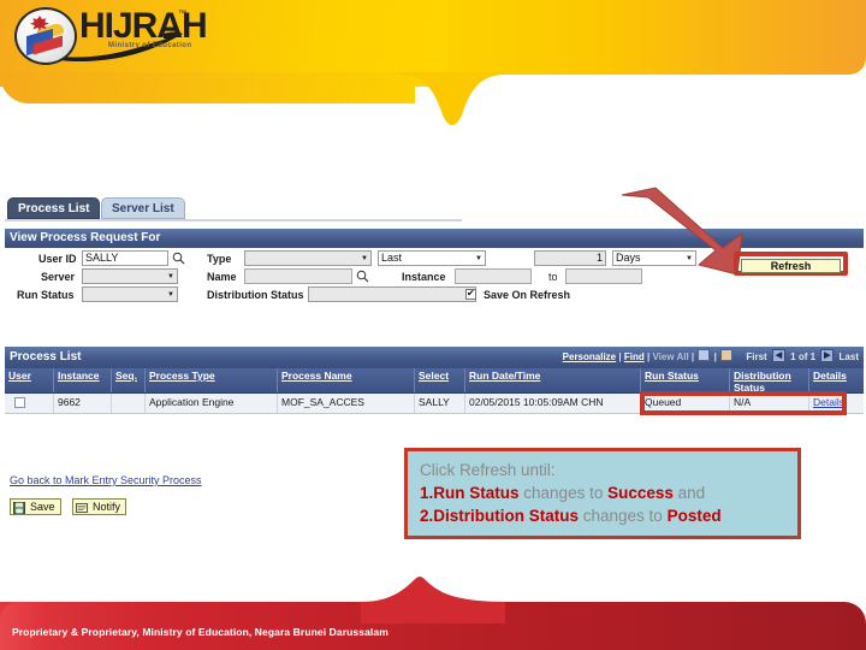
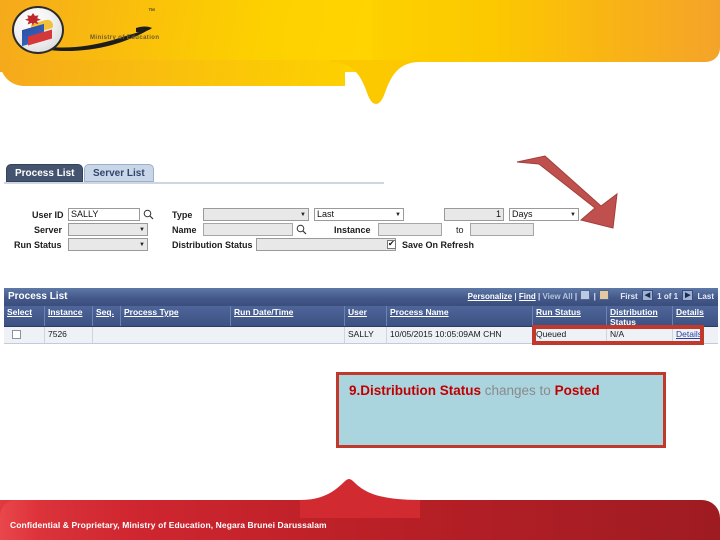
- HIJRAH
  Process List
  Server List
- View Process Request For
  User ID
  SALLY
  Type
  Last
  1
  Days
  Server
  Name
  Instance
  to
  Run Status
  Distribution Status
  Save On Refresh
- Refresh
  Process List
  Personalize | Find | View All | | First 1 of 1 Last
- User
+ Select
  Instance
  Seq.
  Process Type
- Process Name
+ Run Date/Time
- Select
+ User
- Run Date/Time
+ Process Name
  Run Status
  Distribution Status
  Details
- 9662
+ 7526
- Application Engine
- MOF_SA_ACCES
  SALLY
- 02/05/2015 10:05:09AM CHN
+ 10/05/2015 10:05:09AM CHN
  Queued
  N/A
  Details
- Go back to Mark Entry Security Process
- Save Notify
- Click Refresh until:
- 1.Run Status changes to Success and
- 2.Distribution Status changes to Posted
+ 9.Distribution Status changes to Posted
- Proprietary & Proprietary, Ministry of Education, Negara Brunei Darussalam
+ Confidential & Proprietary, Ministry of Education, Negara Brunei Darussalam
